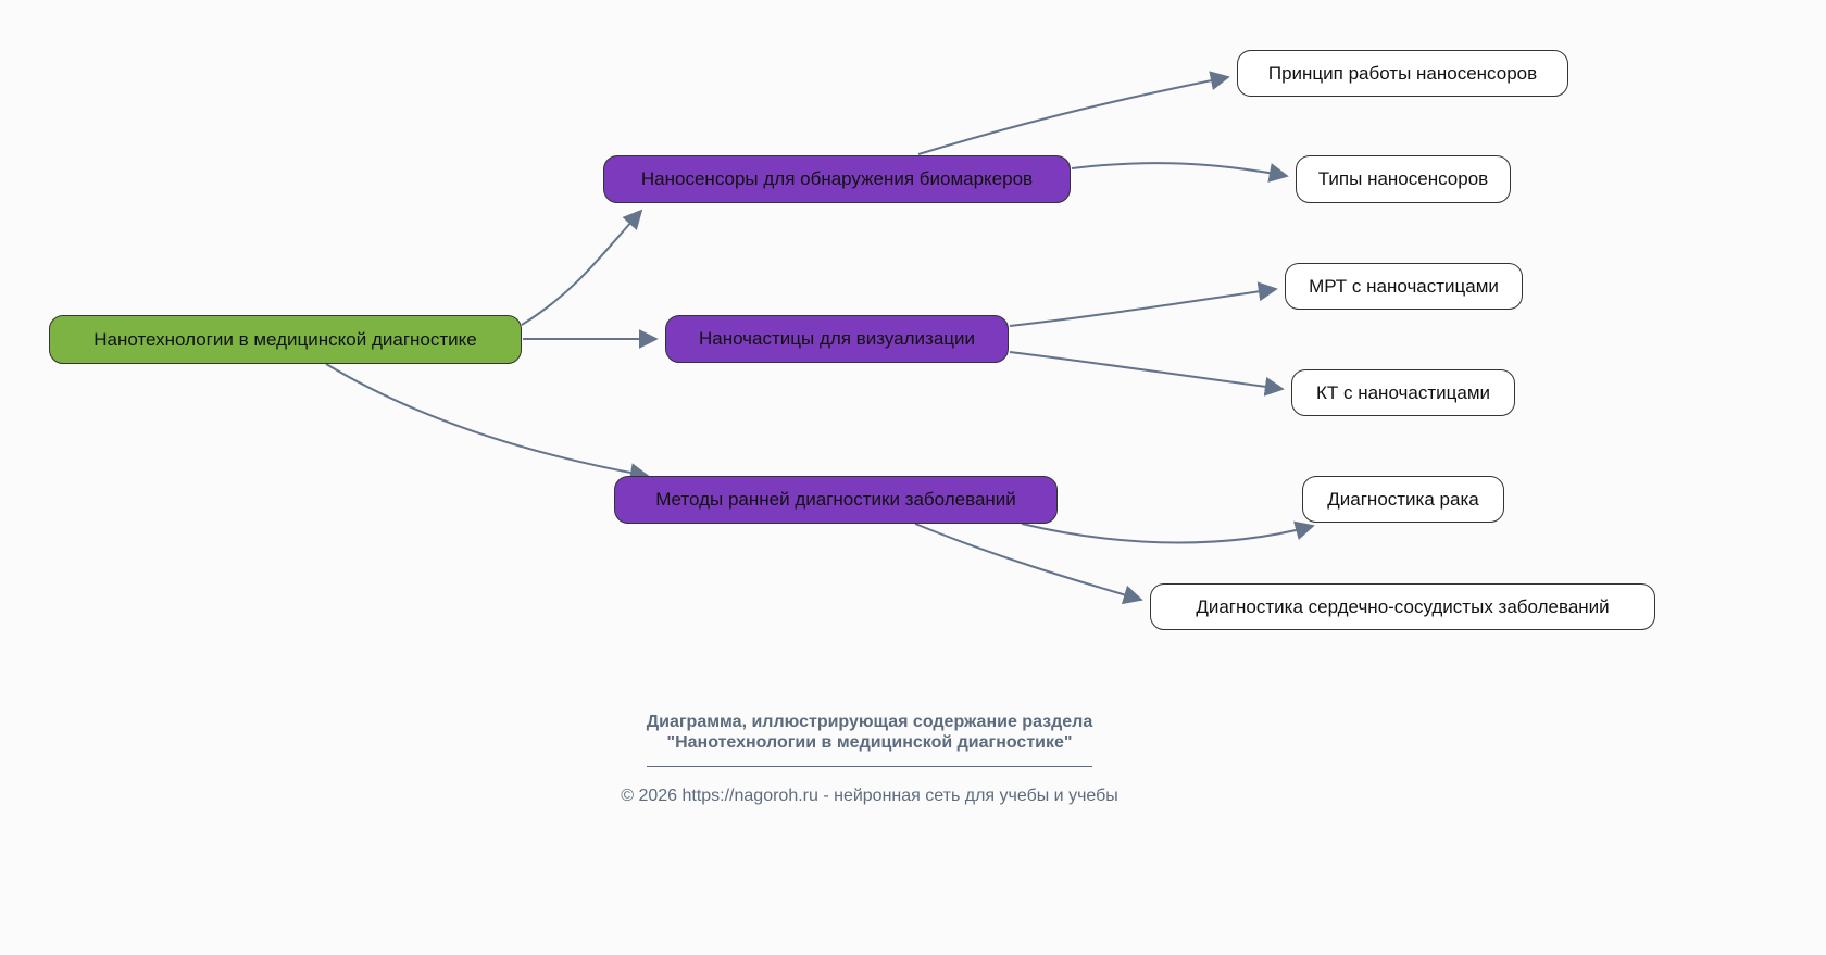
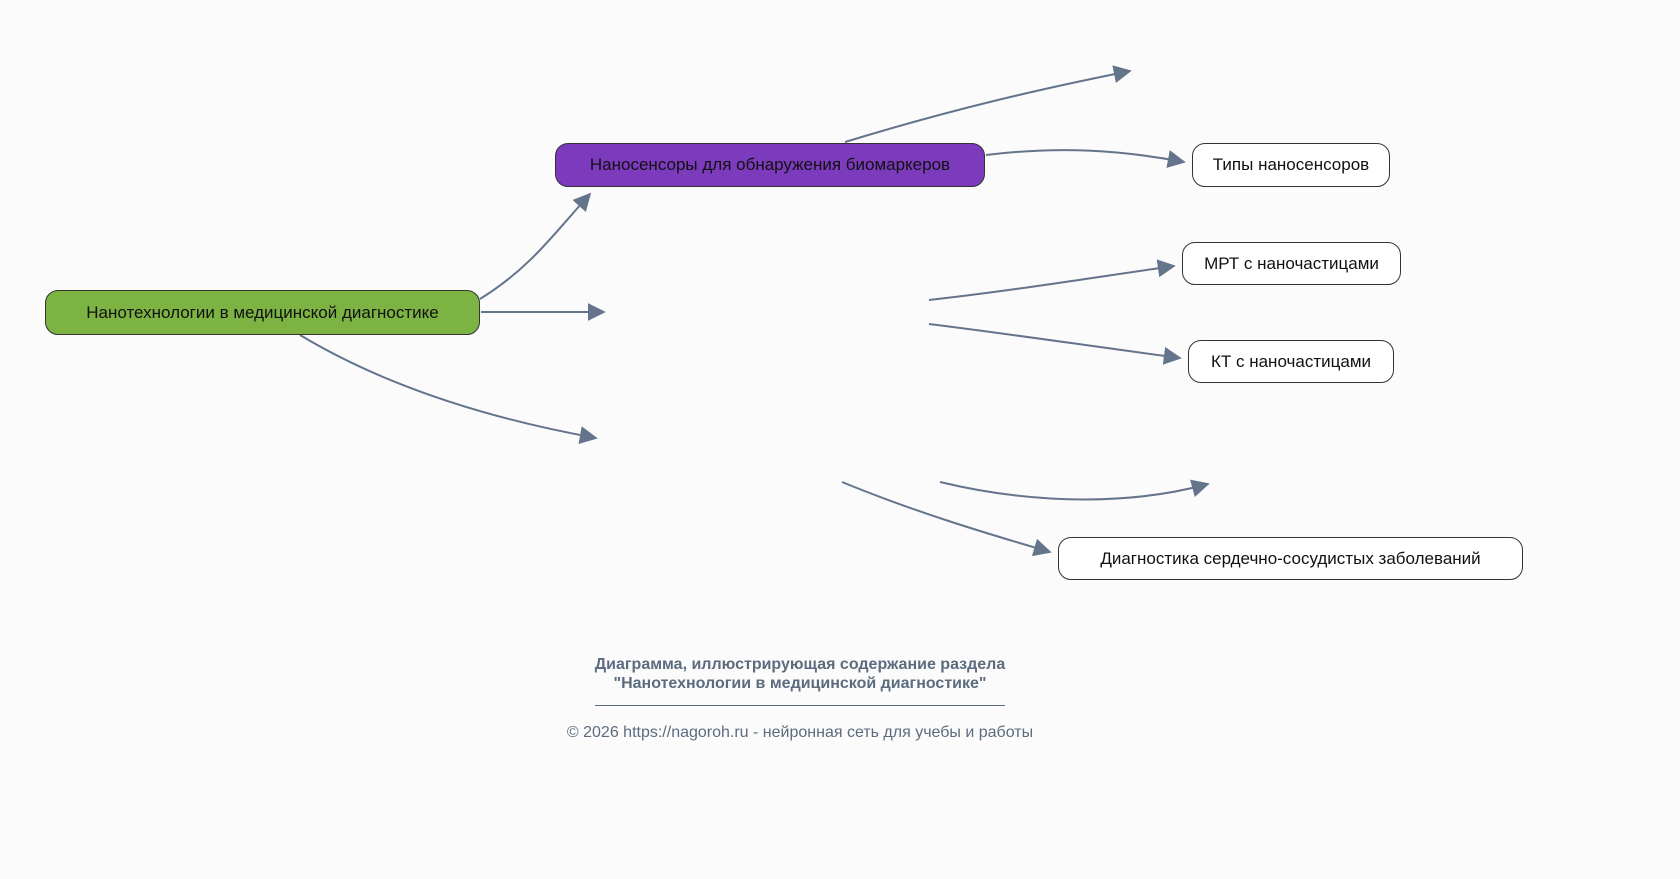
  Нанотехнологии в медицинской диагностике
  Наносенсоры для обнаружения биомаркеров
- Наночастицы для визуализации
- Методы ранней диагностики заболеваний
- Принцип работы наносенсоров
  Типы наносенсоров
  МРТ с наночастицами
  КТ с наночастицами
- Диагностика рака
  Диагностика сердечно-сосудистых заболеваний
  Диаграмма, иллюстрирующая содержание раздела
  "Нанотехнологии в медицинской диагностике"
- © 2026 https://nagoroh.ru - нейронная сеть для учебы и учебы
+ © 2026 https://nagoroh.ru - нейронная сеть для учебы и работы
